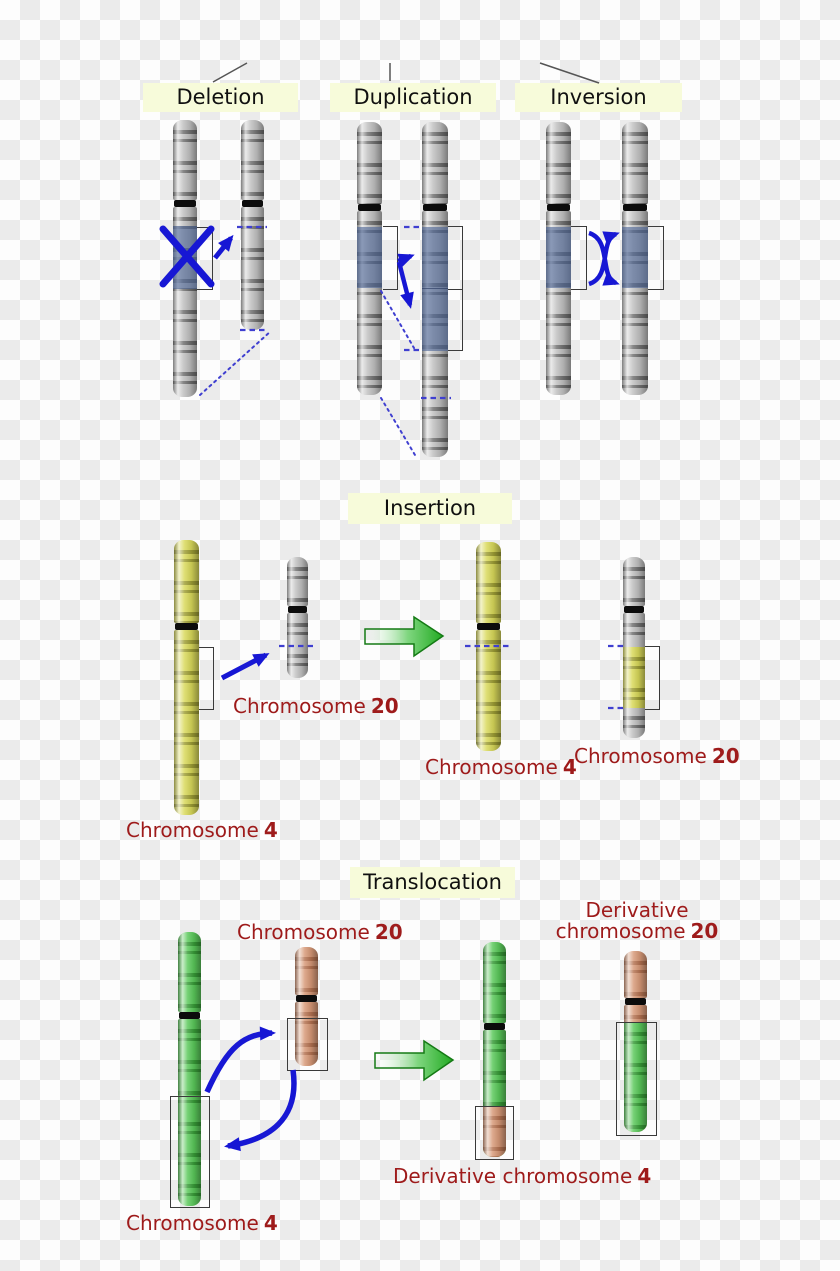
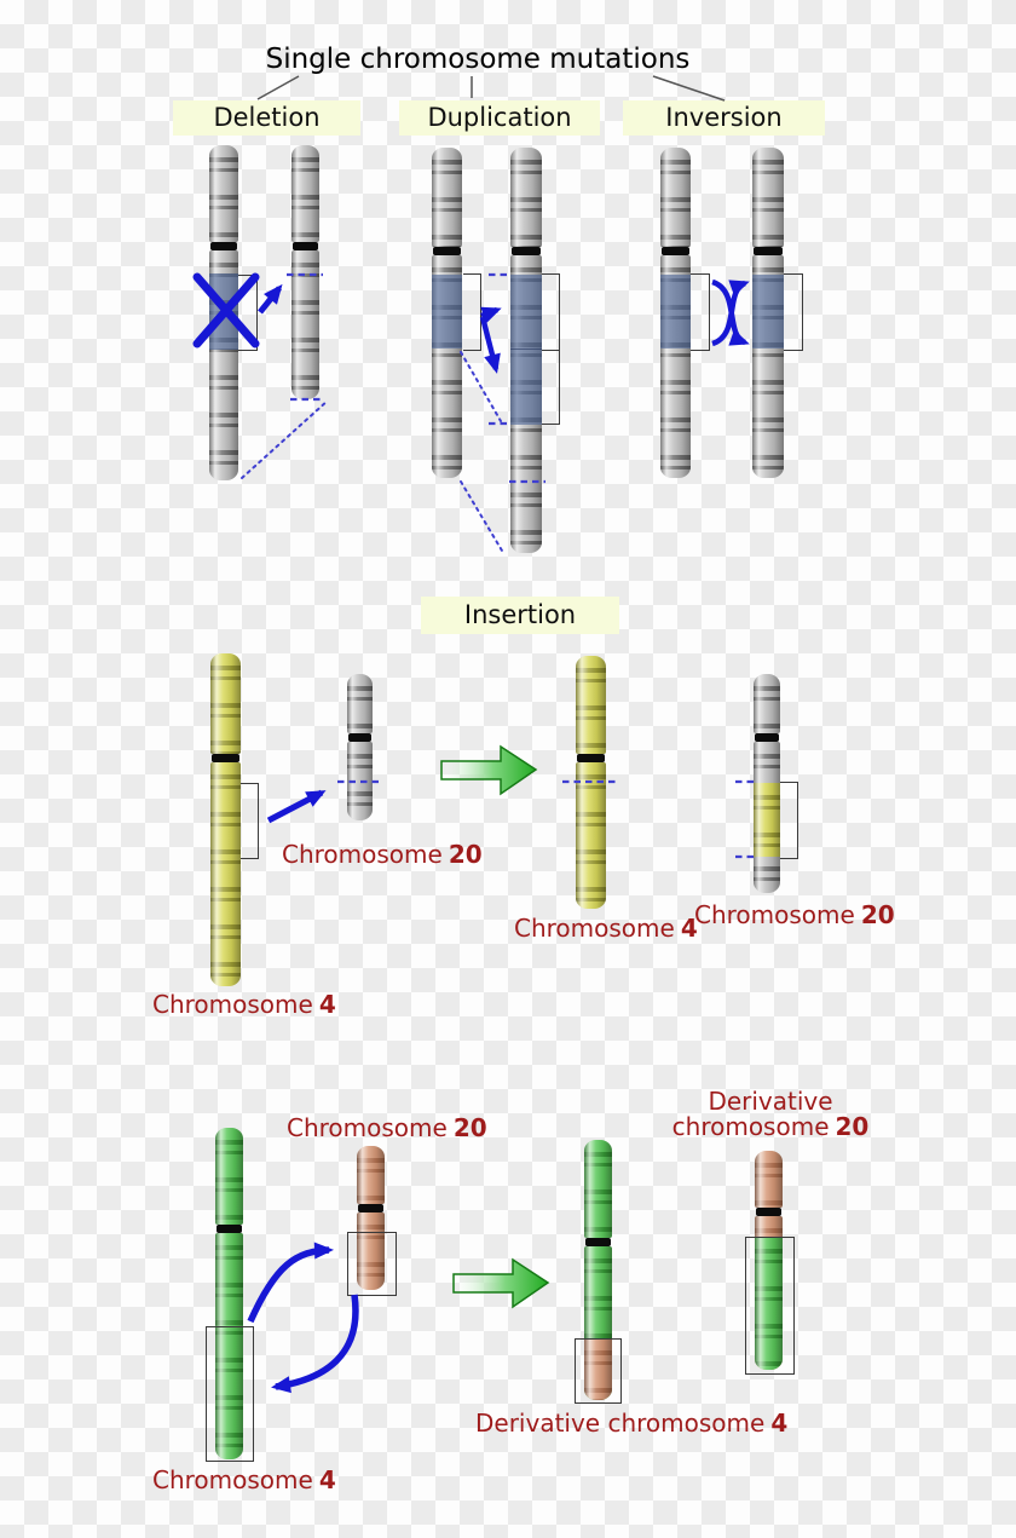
+ Single chromosome mutations
  Deletion
  Duplication
  Inversion
  Insertion
- Translocation
  Chromosome 20
  Chromosome 4
  Chromosome 4
  Chromosome 20
  Chromosome 20
  Chromosome 4
  Derivative
  chromosome 20
  Derivative chromosome 4
